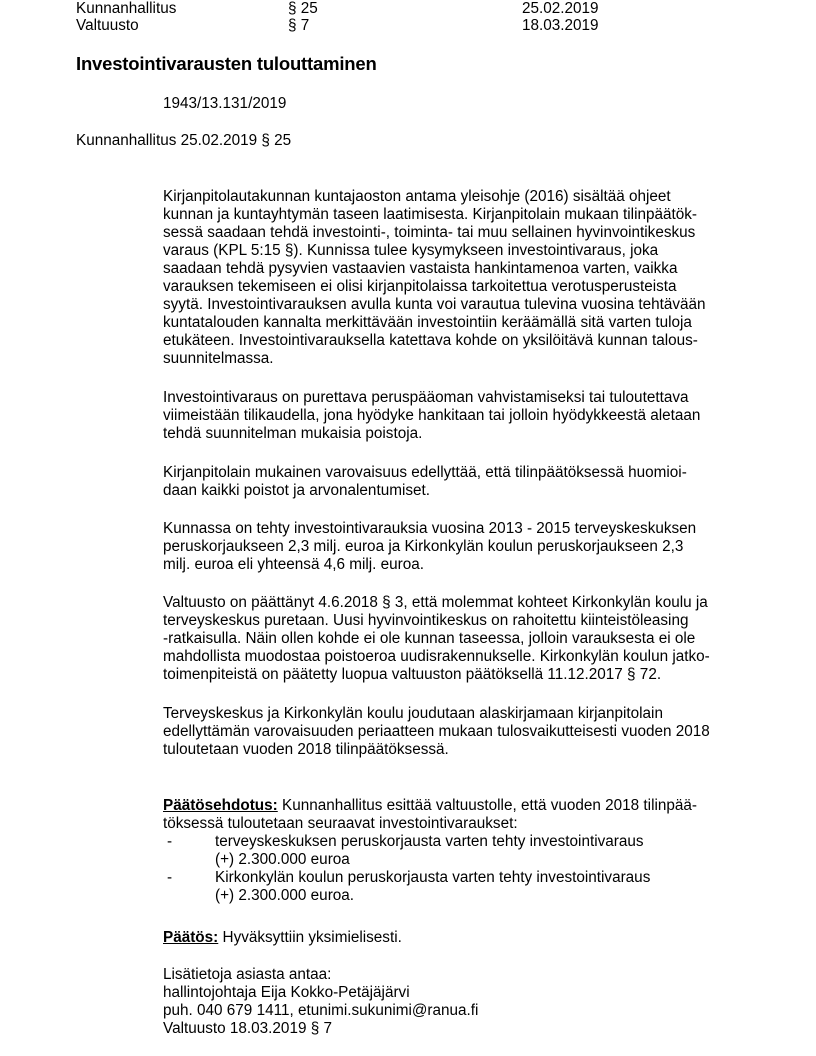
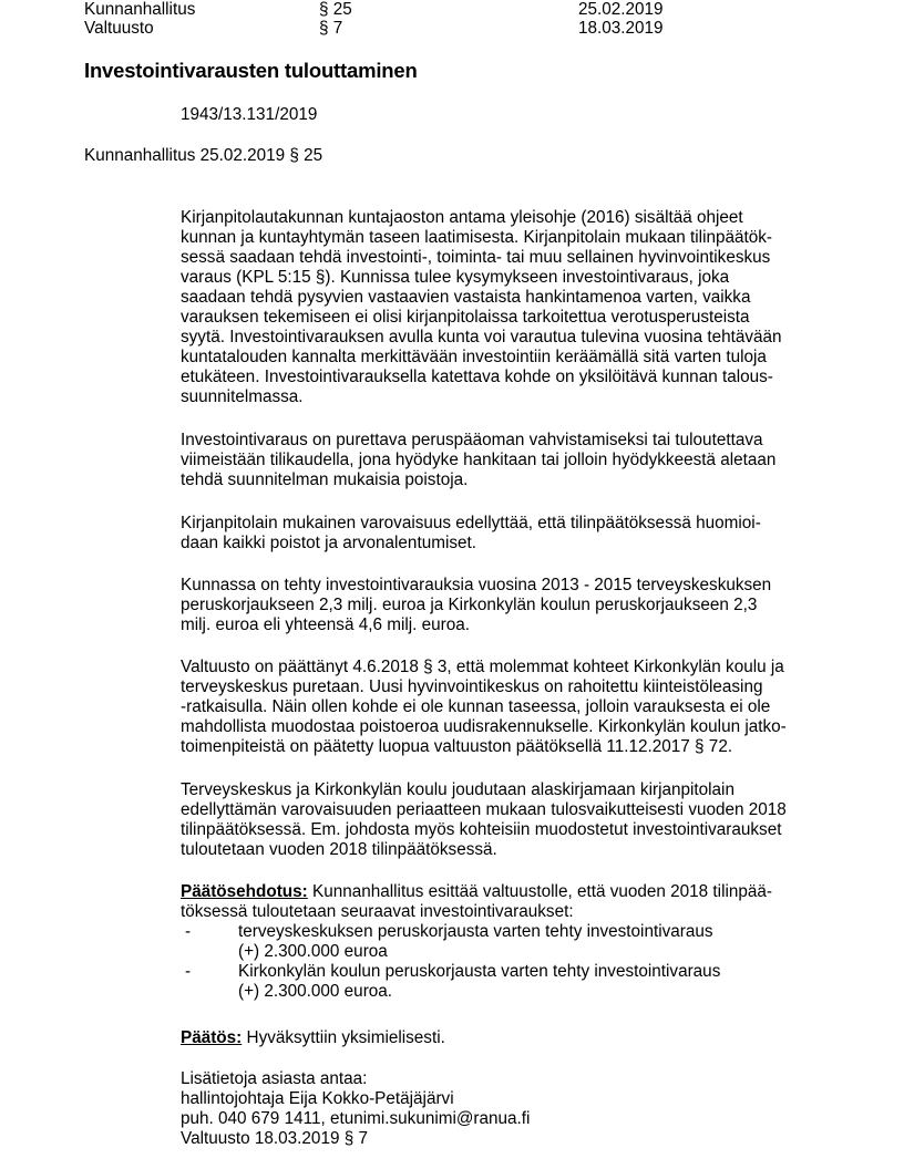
  Kunnanhallitus
  § 25
  25.02.2019
  Valtuusto
  § 7
  18.03.2019
  Investointivarausten tulouttaminen
  1943/13.131/2019
  Kunnanhallitus 25.02.2019 § 25
  Kirjanpitolautakunnan kuntajaoston antama yleisohje (2016) sisältää ohjeet
  kunnan ja kuntayhtymän taseen laatimisesta. Kirjanpitolain mukaan tilinpäätök-
  sessä saadaan tehdä investointi-, toiminta- tai muu sellainen hyvinvointikeskus
  varaus (KPL 5:15 §). Kunnissa tulee kysymykseen investointivaraus, joka
  saadaan tehdä pysyvien vastaavien vastaista hankintamenoa varten, vaikka
  varauksen tekemiseen ei olisi kirjanpitolaissa tarkoitettua verotusperusteista
  syytä. Investointivarauksen avulla kunta voi varautua tulevina vuosina tehtävään
  kuntatalouden kannalta merkittävään investointiin keräämällä sitä varten tuloja
  etukäteen. Investointivarauksella katettava kohde on yksilöitävä kunnan talous-
  suunnitelmassa.
  Investointivaraus on purettava peruspääoman vahvistamiseksi tai tuloutettava
  viimeistään tilikaudella, jona hyödyke hankitaan tai jolloin hyödykkeestä aletaan
  tehdä suunnitelman mukaisia poistoja.
  Kirjanpitolain mukainen varovaisuus edellyttää, että tilinpäätöksessä huomioi-
  daan kaikki poistot ja arvonalentumiset.
  Kunnassa on tehty investointivarauksia vuosina 2013 - 2015 terveyskeskuksen
  peruskorjaukseen 2,3 milj. euroa ja Kirkonkylän koulun peruskorjaukseen 2,3
  milj. euroa eli yhteensä 4,6 milj. euroa.
  Valtuusto on päättänyt 4.6.2018 § 3, että molemmat kohteet Kirkonkylän koulu ja
  terveyskeskus puretaan. Uusi hyvinvointikeskus on rahoitettu kiinteistöleasing
  -ratkaisulla. Näin ollen kohde ei ole kunnan taseessa, jolloin varauksesta ei ole
  mahdollista muodostaa poistoeroa uudisrakennukselle. Kirkonkylän koulun jatko-
  toimenpiteistä on päätetty luopua valtuuston päätöksellä 11.12.2017 § 72.
  Terveyskeskus ja Kirkonkylän koulu joudutaan alaskirjamaan kirjanpitolain
  edellyttämän varovaisuuden periaatteen mukaan tulosvaikutteisesti vuoden 2018
+ tilinpäätöksessä. Em. johdosta myös kohteisiin muodostetut investointivaraukset
  tuloutetaan vuoden 2018 tilinpäätöksessä.
  Päätösehdotus: Kunnanhallitus esittää valtuustolle, että vuoden 2018 tilinpää-
  töksessä tuloutetaan seuraavat investointivaraukset:
  -
  terveyskeskuksen peruskorjausta varten tehty investointivaraus
  (+) 2.300.000 euroa
  -
  Kirkonkylän koulun peruskorjausta varten tehty investointivaraus
  (+) 2.300.000 euroa.
  Päätös: Hyväksyttiin yksimielisesti.
  Lisätietoja asiasta antaa:
  hallintojohtaja Eija Kokko-Petäjäjärvi
  puh. 040 679 1411, etunimi.sukunimi@ranua.fi
  Valtuusto 18.03.2019 § 7
